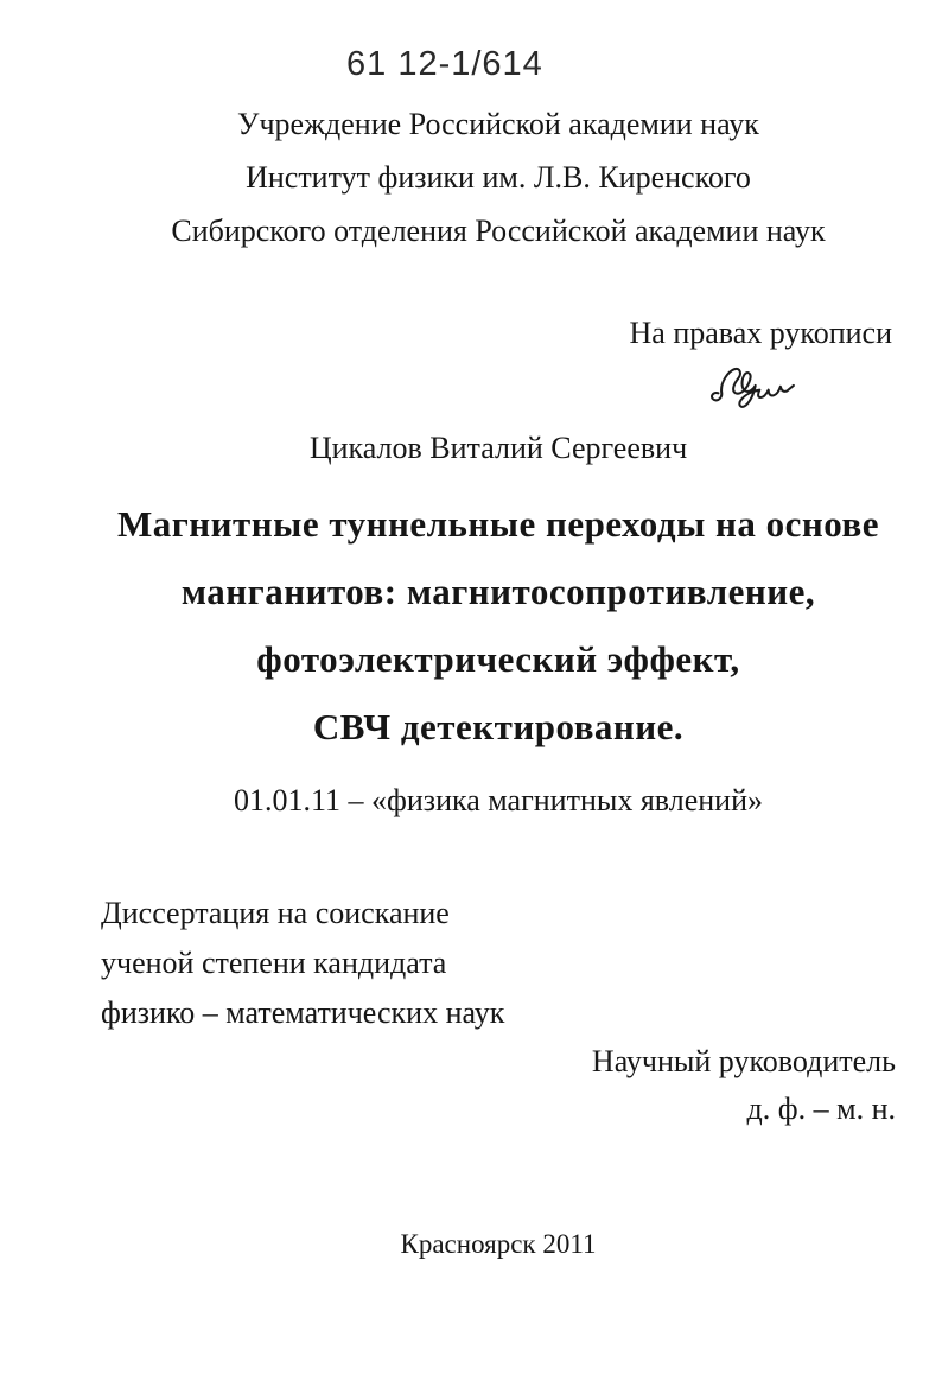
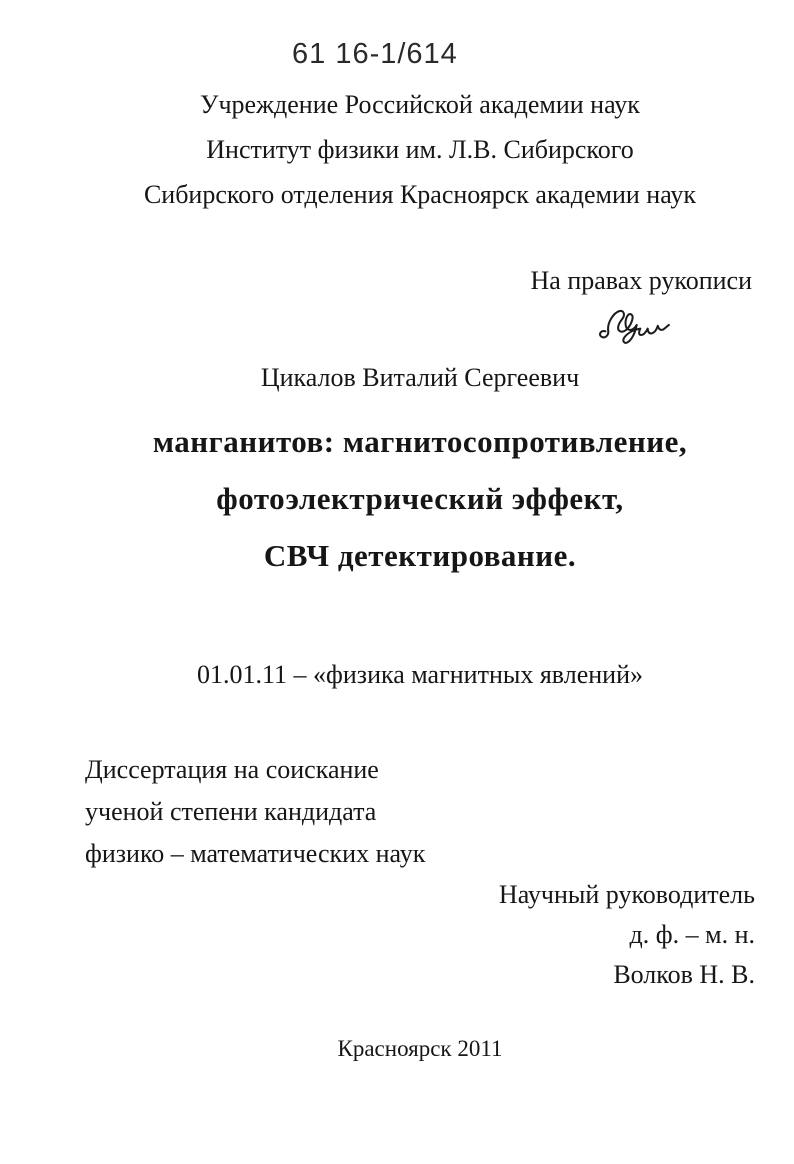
- 61 12-1/614
+ 61 16-1/614
  Учреждение Российской академии наук
- Институт физики им. Л.В. Киренского
+ Институт физики им. Л.В. Сибирского
- Сибирского отделения Российской академии наук
+ Сибирского отделения Красноярск академии наук
  На правах рукописи
  Цикалов Виталий Сергеевич
- Магнитные туннельные переходы на основе
  манганитов: магнитосопротивление,
  фотоэлектрический эффект,
  СВЧ детектирование.
  01.01.11 – «физика магнитных явлений»
  Диссертация на соискание
  ученой степени кандидата
  физико – математических наук
  Научный руководитель
  д. ф. – м. н.
+ Волков Н. В.
  Красноярск 2011
